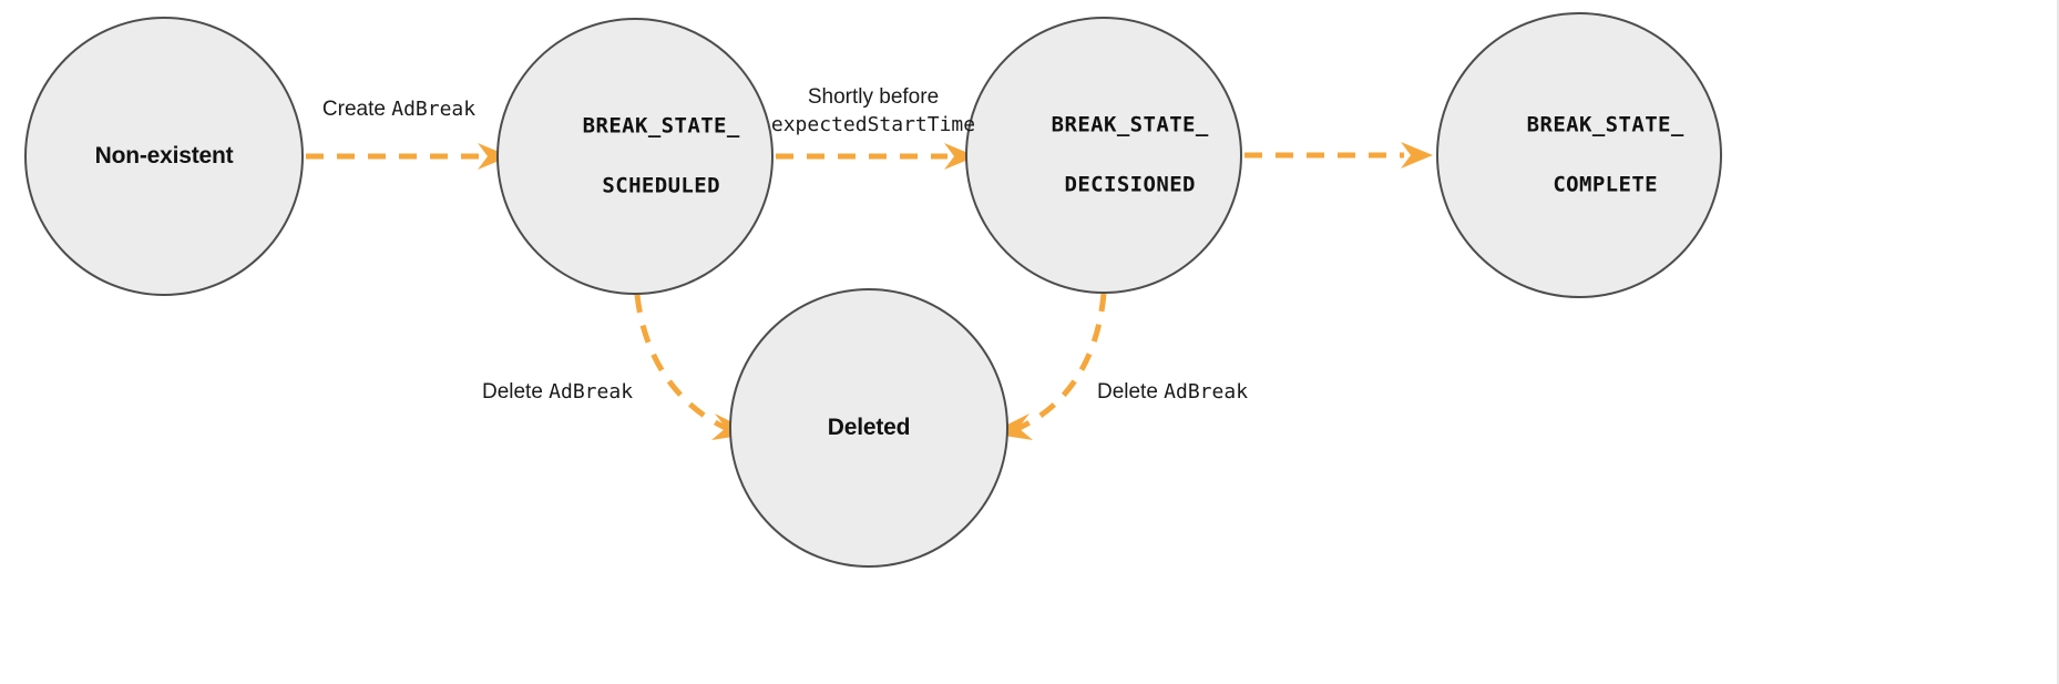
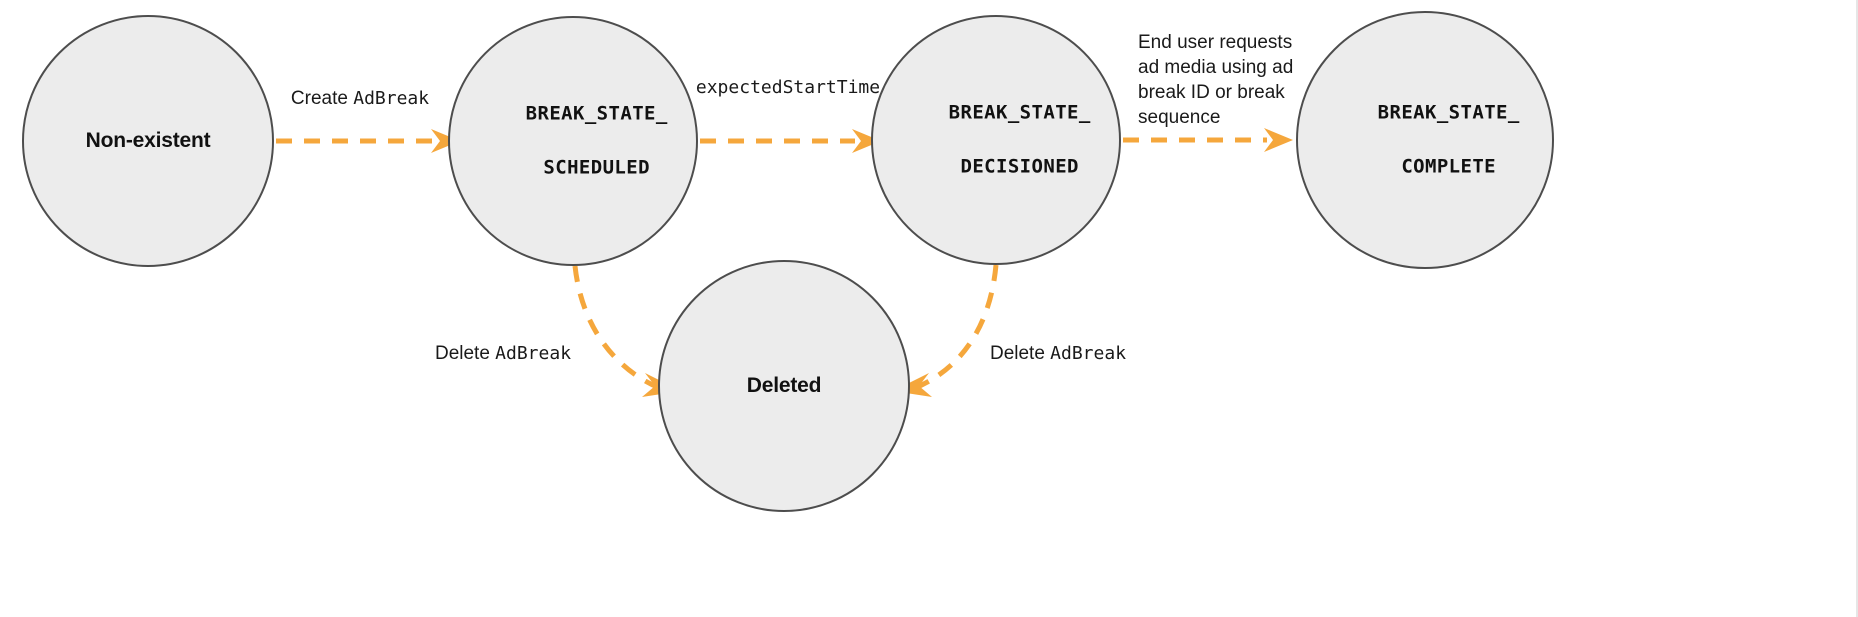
  Non-existent
  BREAK_STATE_
  SCHEDULED
  BREAK_STATE_
  DECISIONED
  BREAK_STATE_
  COMPLETE
  Deleted
  Create AdBreak
- Shortly before
  expectedStartTime
+ End user requests
+ ad media using ad
+ break ID or break
+ sequence
  Delete AdBreak
  Delete AdBreak
